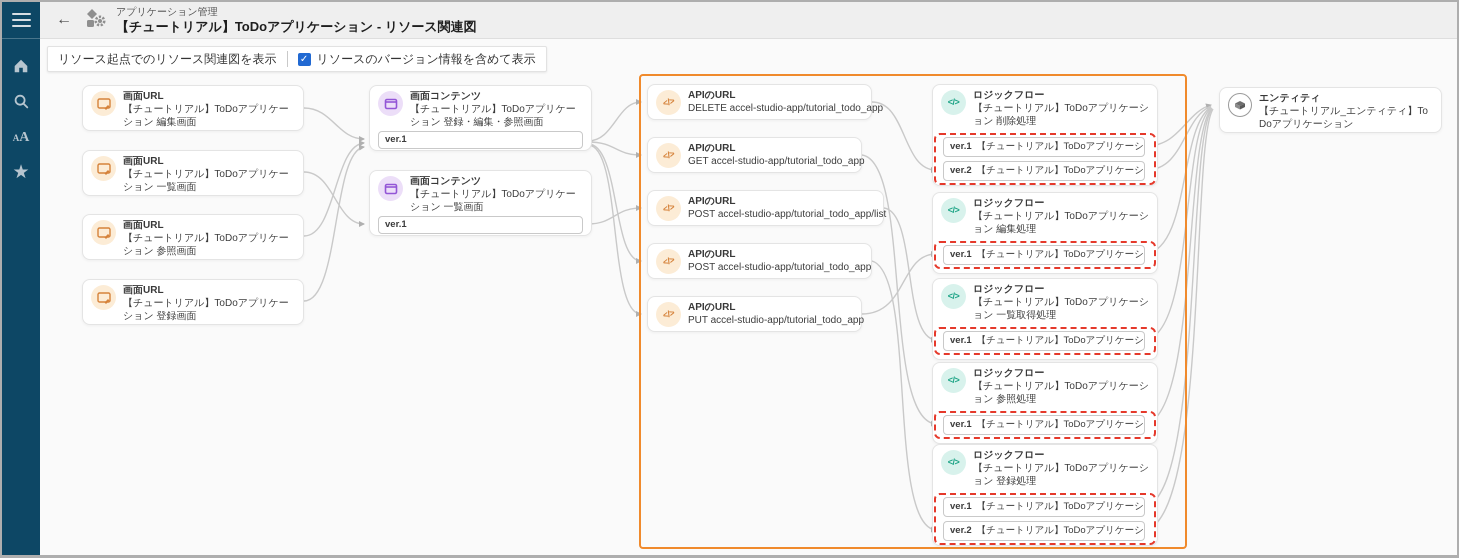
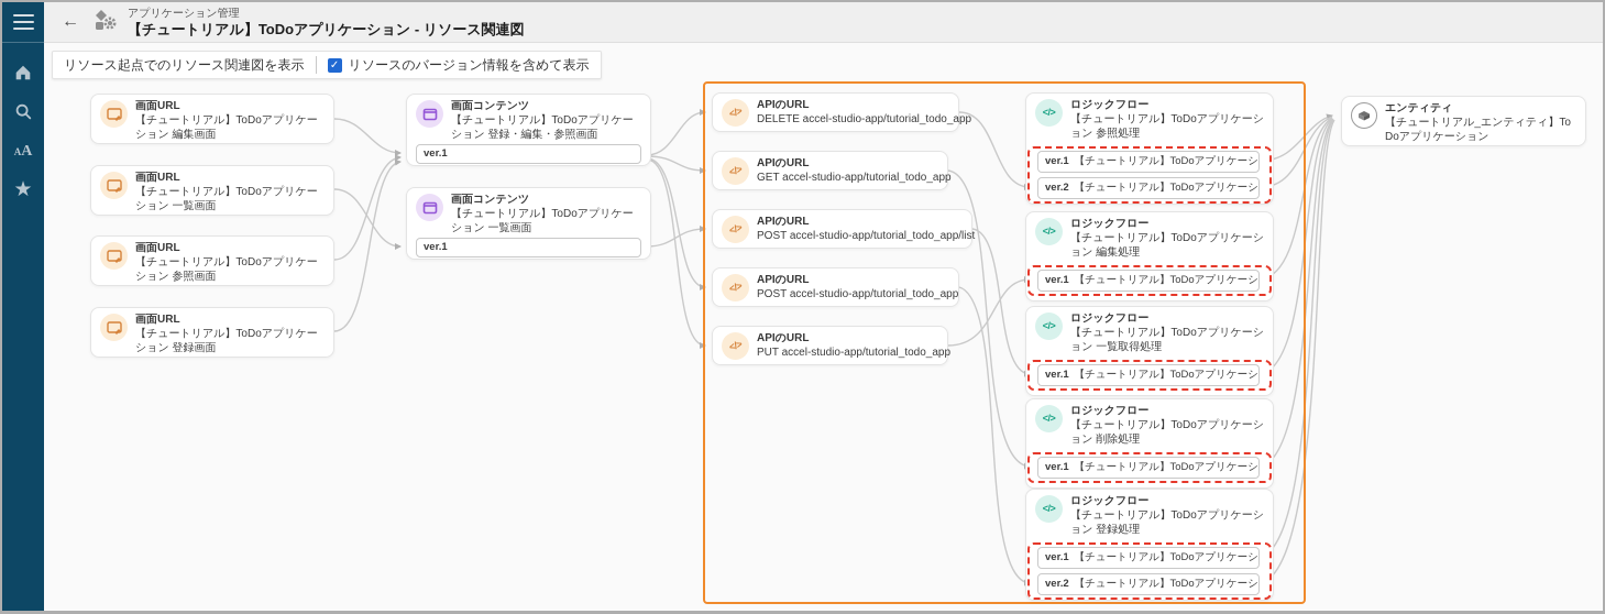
  A
  A
  ★
  ←
  アプリケーション管理
  【チュートリアル】ToDoアプリケーション - リソース関連図
  リソース起点でのリソース関連図を表示
  ✓
  リソースのバージョン情報を含めて表示
  画面URL
  【チュートリアル】ToDoアプリケーション 編集画面
  画面URL
  【チュートリアル】ToDoアプリケーション 一覧画面
  画面URL
  【チュートリアル】ToDoアプリケーション 参照画面
  画面URL
  【チュートリアル】ToDoアプリケーション 登録画面
  画面コンテンツ
  【チュートリアル】ToDoアプリケーション 登録・編集・参照画面
  ver.1
  画面コンテンツ
  【チュートリアル】ToDoアプリケーション 一覧画面
  ver.1
  APIのURL
  DELETE accel-studio-app/tutorial_todo_app
  APIのURL
  GET accel-studio-app/tutorial_todo_app
  APIのURL
  POST accel-studio-app/tutorial_todo_app/list
  APIのURL
  POST accel-studio-app/tutorial_todo_app
  APIのURL
  PUT accel-studio-app/tutorial_todo_app
  </>
  ロジックフロー
- 【チュートリアル】ToDoアプリケーション 削除処理
+ 【チュートリアル】ToDoアプリケーション 参照処理
  ver.1
  【チュートリアル】ToDoアプリケーシ
  ver.2
  【チュートリアル】ToDoアプリケーシ
  </>
  ロジックフロー
  【チュートリアル】ToDoアプリケーション 編集処理
  ver.1
  【チュートリアル】ToDoアプリケーシ
  </>
  ロジックフロー
  【チュートリアル】ToDoアプリケーション 一覧取得処理
  ver.1
  【チュートリアル】ToDoアプリケーシ
  </>
  ロジックフロー
- 【チュートリアル】ToDoアプリケーション 参照処理
+ 【チュートリアル】ToDoアプリケーション 削除処理
  ver.1
  【チュートリアル】ToDoアプリケーシ
  </>
  ロジックフロー
  【チュートリアル】ToDoアプリケーション 登録処理
  ver.1
  【チュートリアル】ToDoアプリケーシ
  ver.2
  【チュートリアル】ToDoアプリケーシ
  エンティティ
  【チュートリアル_エンティティ】ToDoアプリケーション
